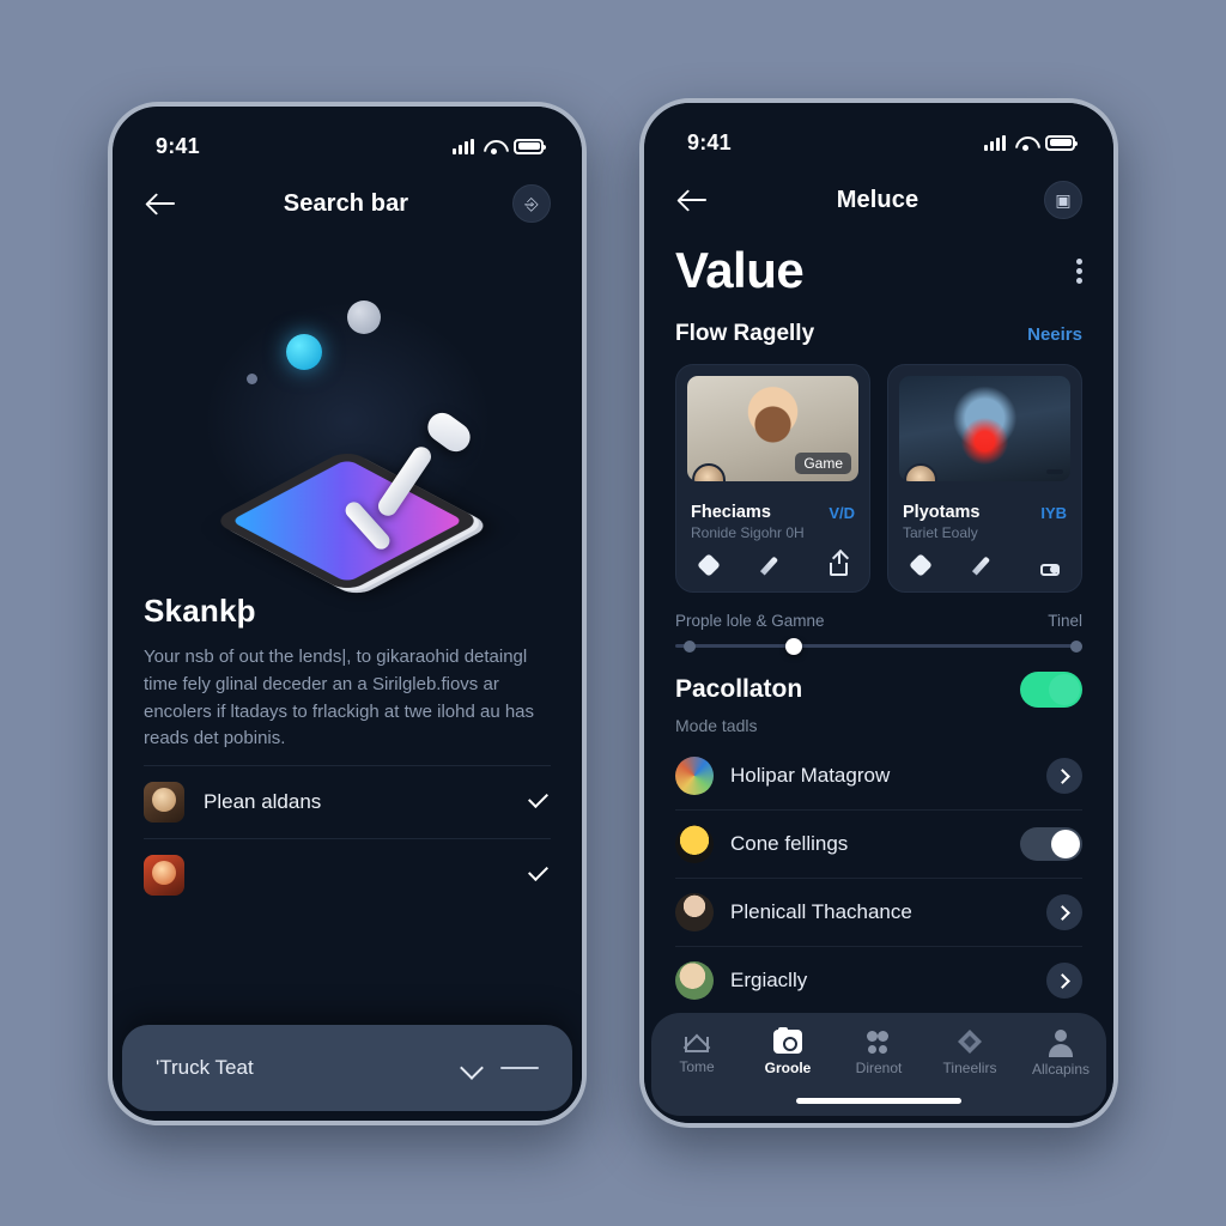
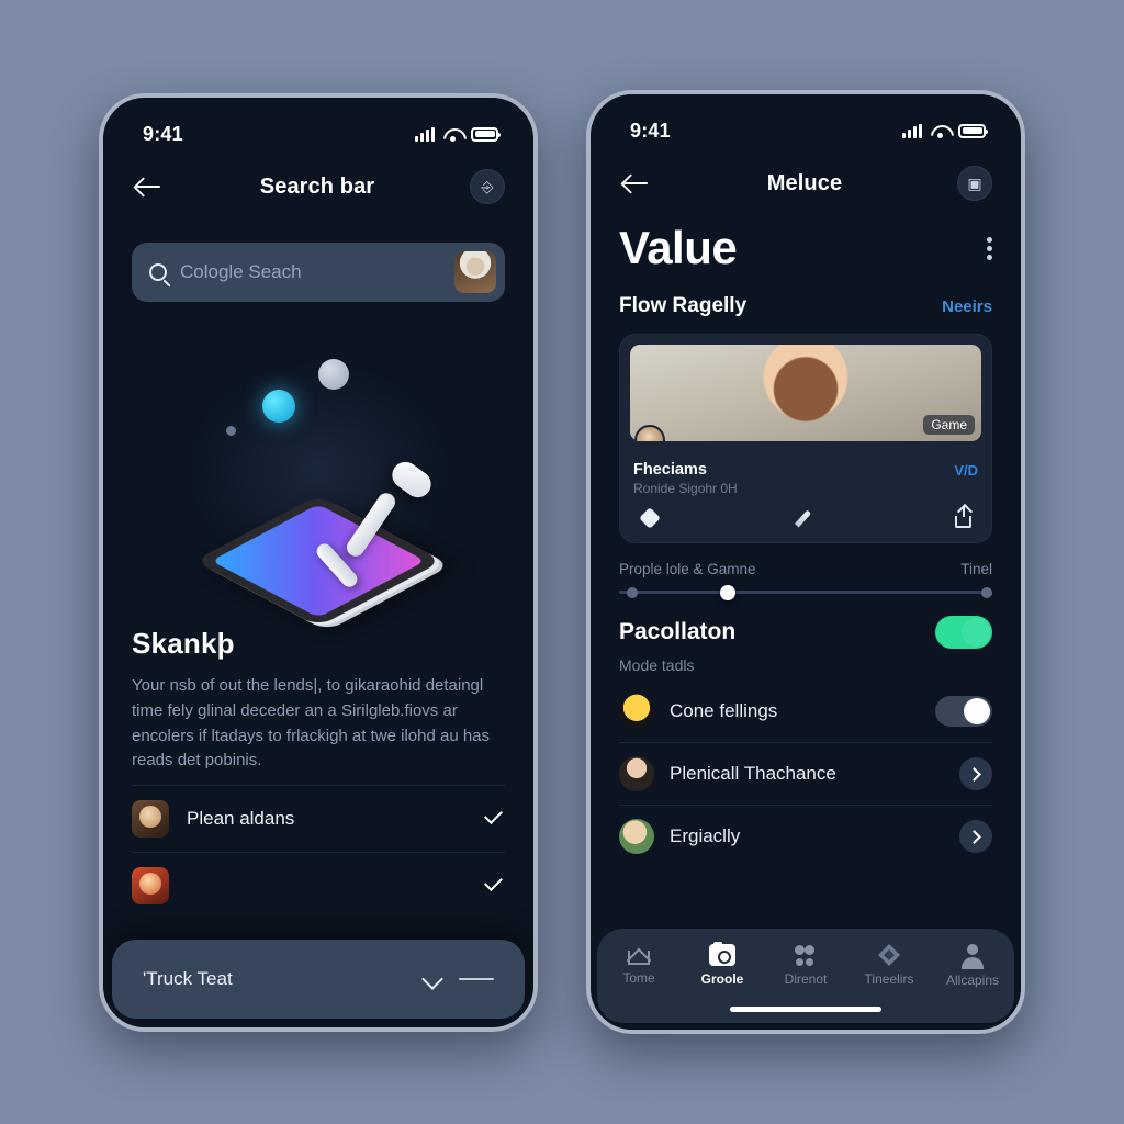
  9:41
  Search bar
  ⎆
+ Cologle Seach
  Skankþ
  Your nsb of out the lends|, to gikaraohid detaingl time fely glinal deceder an a Sirilgleb.fiovs ar encolers if ltadays to frlackigh at twe ilohd au has reads det pobinis.
  Plean aldans
  'Truck Teat
  9:41
  Meluce
  ▣
  Value
  Flow Ragelly
  Neeirs
  Game
  Fheciams
  V/D
  Ronide Sigohr 0H
- Plyotams
- IYB
- Tariet Eoaly
  Prople lole & Gamne
  Tinel
  Pacollaton
  Mode tadls
- Holipar Matagrow
  Cone fellings
  Plenicall Thachance
  Ergiaclly
  Tome
  Groole
  Direnot
  Tineelirs
  Allcapins
